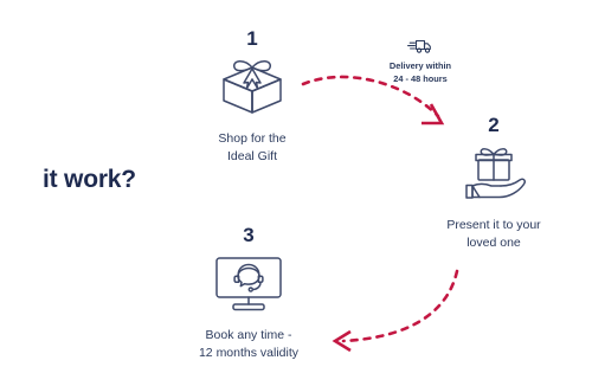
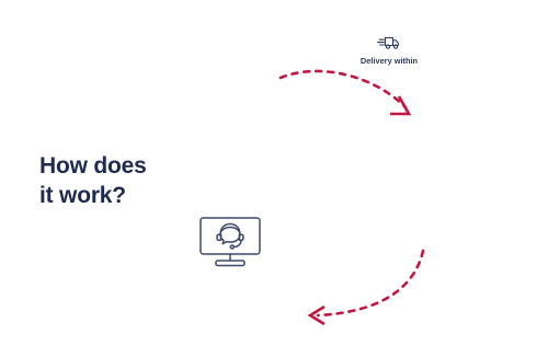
+ How does
  it work?
  Delivery within
- 24 - 48 hours
- 1
- Shop for the
- Ideal Gift
- 2
- Present it to your
- loved one
- 3
- Book any time -
- 12 months validity
